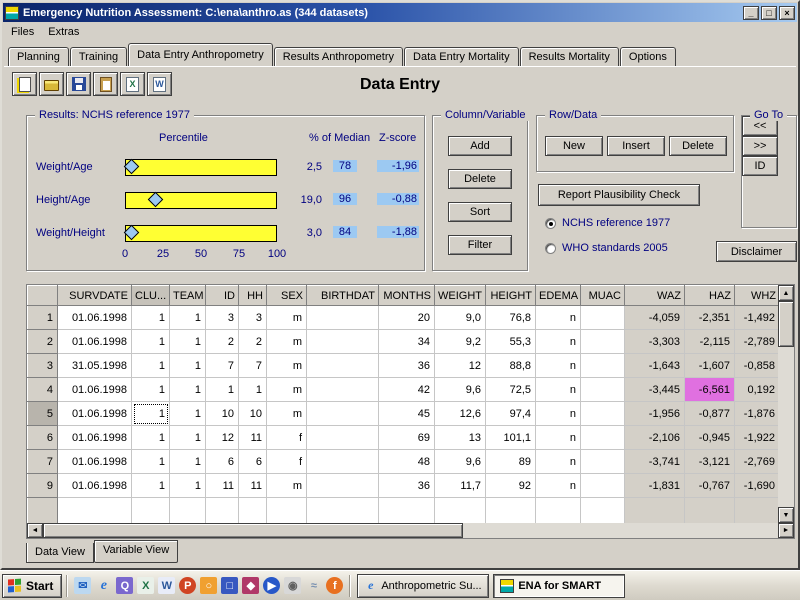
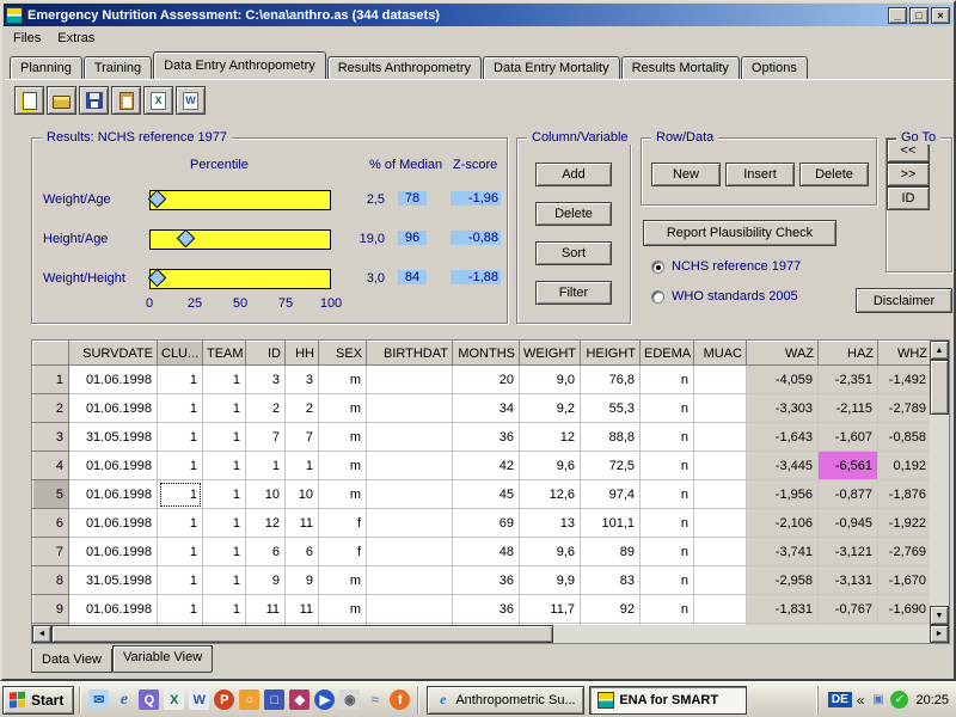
  Emergency Nutrition Assessment: C:\ena\anthro.as (344 datasets)
  _
  □
  ×
  Files
  Extras
  Planning
  Training
  Data Entry Anthropometry
  Results Anthropometry
  Data Entry Mortality
  Results Mortality
  Options
- Data Entry
  Results: NCHS reference 1977
  Percentile
  % of Median
  Z-score
  Weight/Age
  2,5
  78
  -1,96
  Height/Age
  19,0
  96
  -0,88
  Weight/Height
  3,0
  84
  -1,88
  0
  25
  50
  75
  100
  Column/Variable
  Add
  Delete
  Sort
  Filter
  Row/Data
  New
  Insert
  Delete
  Report Plausibility Check
  NCHS reference 1977
  WHO standards 2005
  Go To
  <<
  >>
  ID
  Disclaimer
  	SURVDATE	CLU...	TEAM	ID	HH	SEX	BIRTHDAT	MONTHS	WEIGHT	HEIGHT	EDEMA	MUAC	WAZ	HAZ	WHZ
  1	01.06.1998	1	1	3	3	m		20	9,0	76,8	n		-4,059	-2,351	-1,492
  2	01.06.1998	1	1	2	2	m		34	9,2	55,3	n		-3,303	-2,115	-2,789
  3	31.05.1998	1	1	7	7	m		36	12	88,8	n		-1,643	-1,607	-0,858
  4	01.06.1998	1	1	1	1	m		42	9,6	72,5	n		-3,445	-6,561	0,192
  5	01.06.1998	1	1	10	10	m		45	12,6	97,4	n		-1,956	-0,877	-1,876
  6	01.06.1998	1	1	12	11	f		69	13	101,1	n		-2,106	-0,945	-1,922
  7	01.06.1998	1	1	6	6	f		48	9,6	89	n		-3,741	-3,121	-2,769
+ 8	31.05.1998	1	1	9	9	m		36	9,9	83	n		-2,958	-3,131	-1,670
  9	01.06.1998	1	1	11	11	m		36	11,7	92	n		-1,831	-0,767	-1,690
  Data View
  Variable View
  Start
  ✉
  e
  Q
  X
  W
  P
  ○
  □
  ◆
  ▶
  ◉
  ≈
  f
  e
  Anthropometric Su...
  ENA for SMART
+ DE
+ «
+ ▣
+ ✓
+ 20:25
